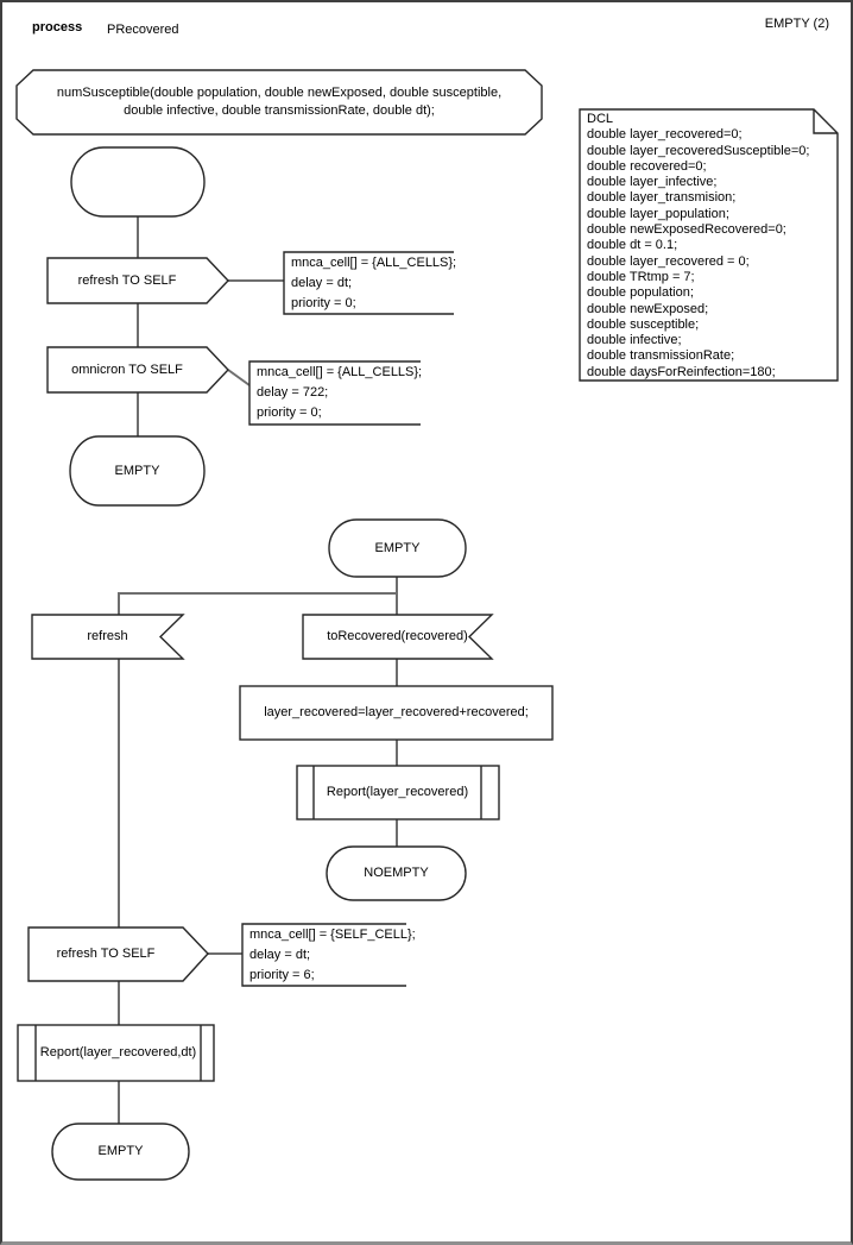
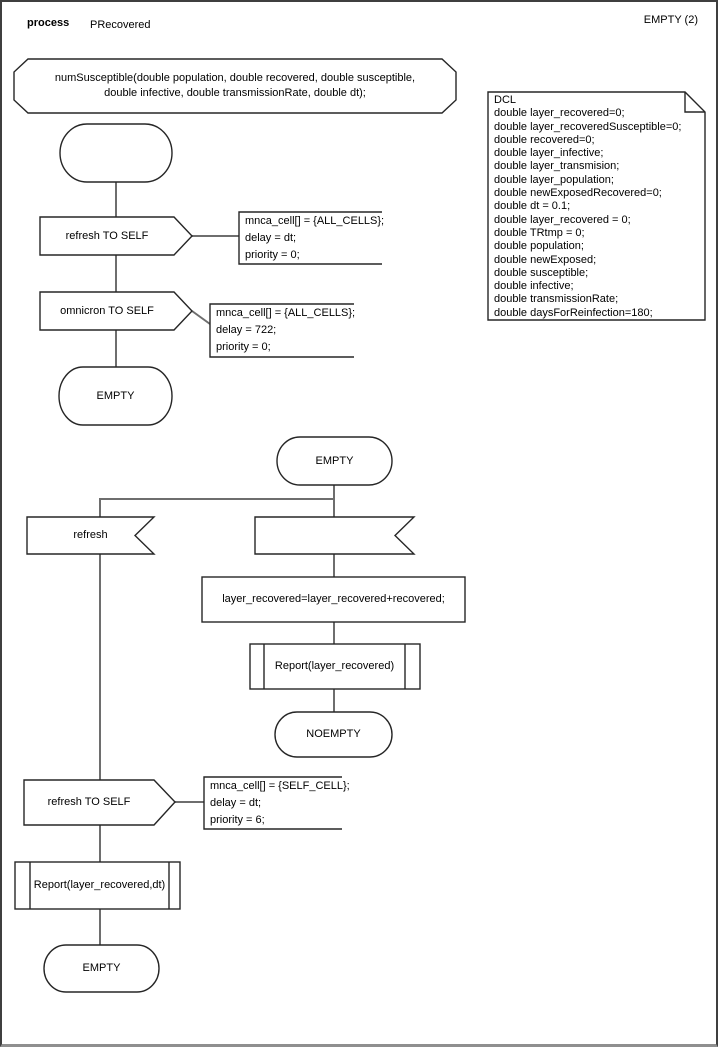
  process
  PRecovered
  EMPTY (2)
- numSusceptible(double population, double newExposed, double susceptible,
+ numSusceptible(double population, double recovered, double susceptible,
  double infective, double transmissionRate, double dt);
  refresh TO SELF
  mnca_cell[] = {ALL_CELLS};
  delay = dt;
  priority = 0;
  omnicron TO SELF
  mnca_cell[] = {ALL_CELLS};
  delay = 722;
  priority = 0;
  EMPTY
  EMPTY
  refresh
- toRecovered(recovered)
  layer_recovered=layer_recovered+recovered;
  Report(layer_recovered)
  NOEMPTY
  refresh TO SELF
  mnca_cell[] = {SELF_CELL};
  delay = dt;
  priority = 6;
  Report(layer_recovered,dt)
  EMPTY
  DCL
  double layer_recovered=0;
  double layer_recoveredSusceptible=0;
  double recovered=0;
  double layer_infective;
  double layer_transmision;
  double layer_population;
  double newExposedRecovered=0;
  double dt = 0.1;
  double layer_recovered = 0;
- double TRtmp = 7;
+ double TRtmp = 0;
  double population;
  double newExposed;
  double susceptible;
  double infective;
  double transmissionRate;
  double daysForReinfection=180;
